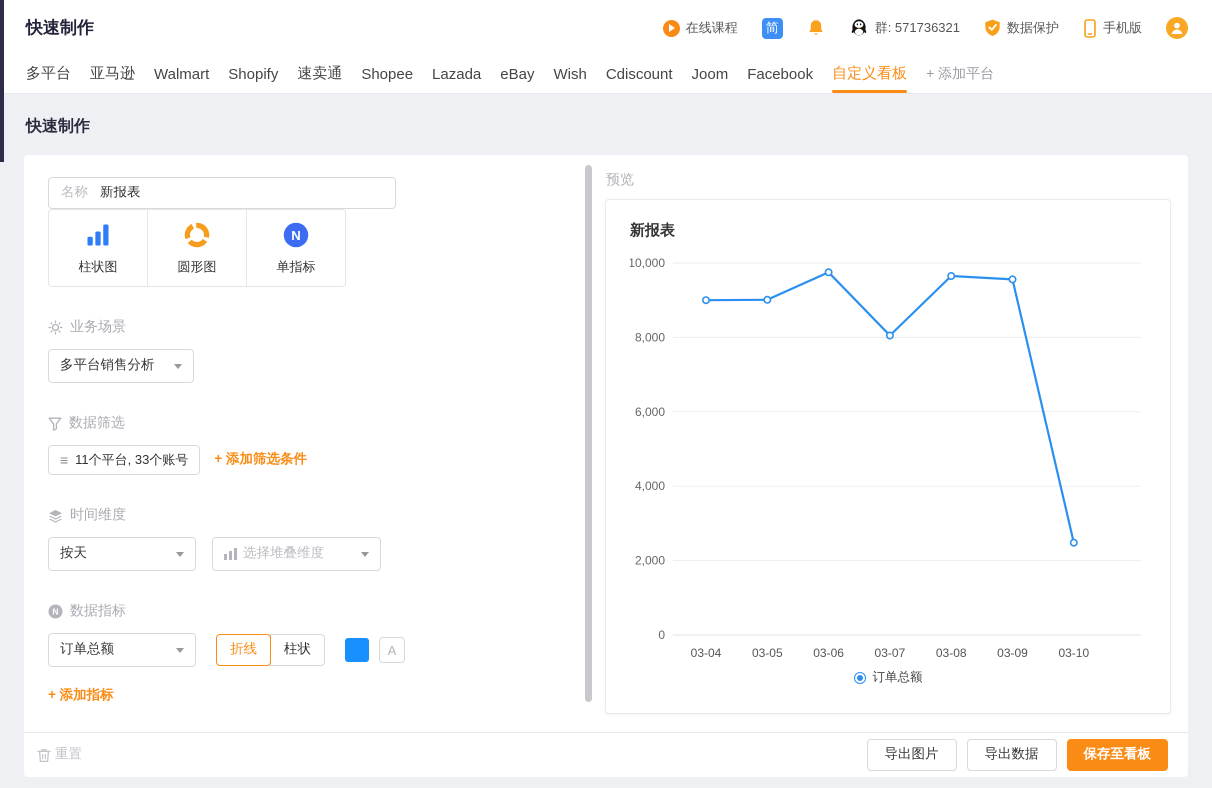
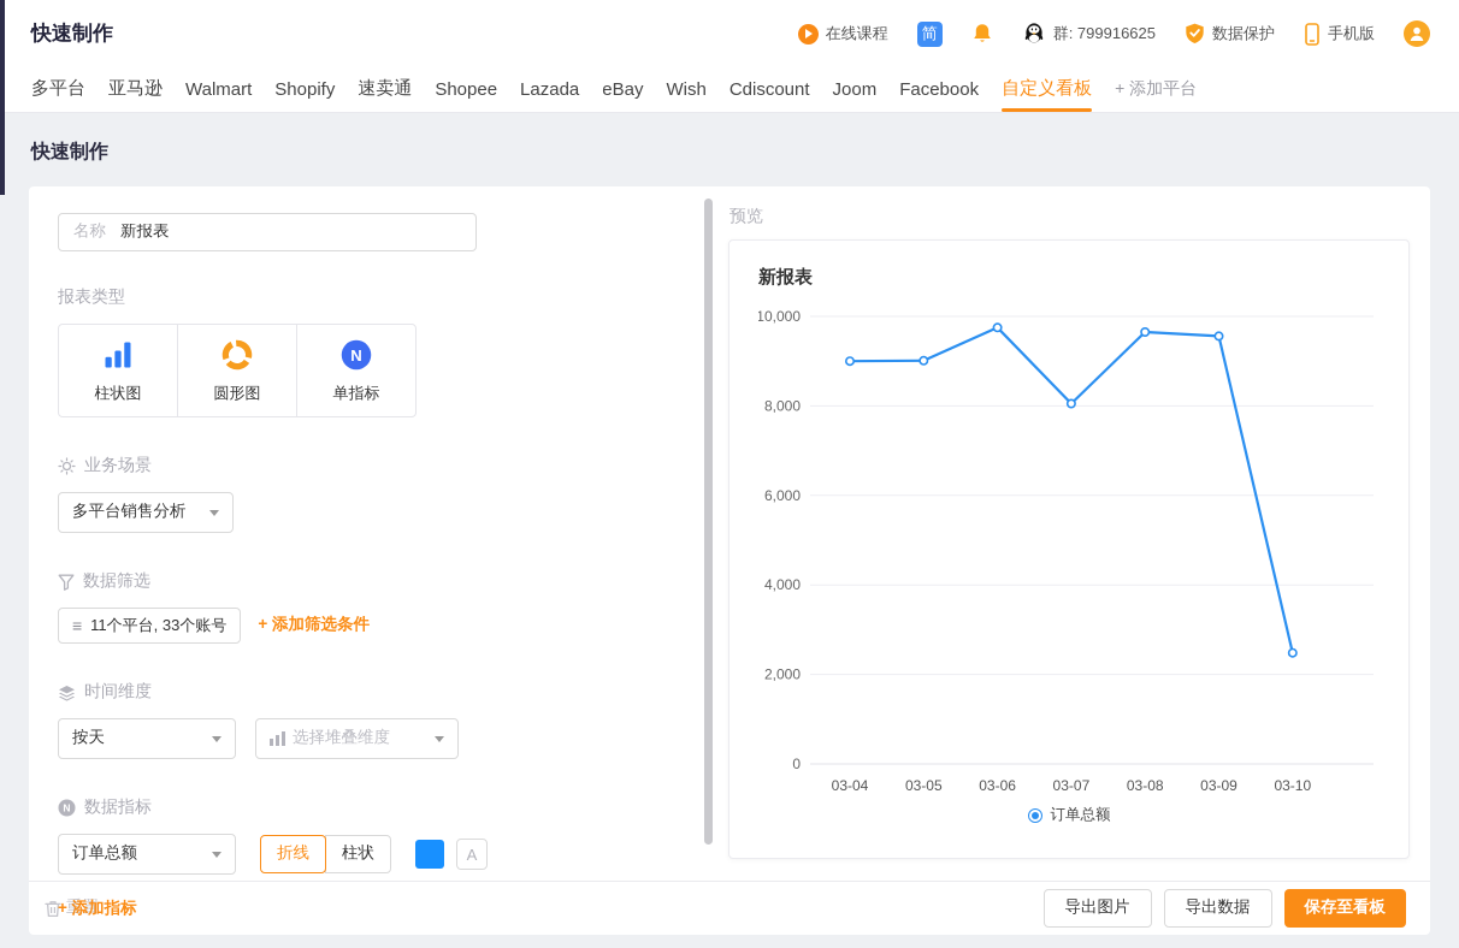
  快速制作
  在线课程
  简
- 群: 571736321
+ 群: 799916625
  数据保护
  手机版
  多平台
  亚马逊
  Walmart
  Shopify
  速卖通
  Shopee
  Lazada
  eBay
  Wish
  Cdiscount
  Joom
  Facebook
  自定义看板
  + 添加平台
  快速制作
  名称
  新报表
+ 报表类型
  柱状图
  圆形图
  N
  单指标
  业务场景
  多平台销售分析
  数据筛选
  ≡
  11个平台, 33个账号
  + 添加筛选条件
  时间维度
  按天
  选择堆叠维度
  N
  数据指标
  订单总额
  折线
  柱状
  A
  + 添加指标
  预览
  新报表
  0
  2,000
  4,000
  6,000
  8,000
  10,000
  03-04
  03-05
  03-06
  03-07
  03-08
  03-09
  03-10
  订单总额
  重置
  导出图片
  导出数据
  保存至看板
